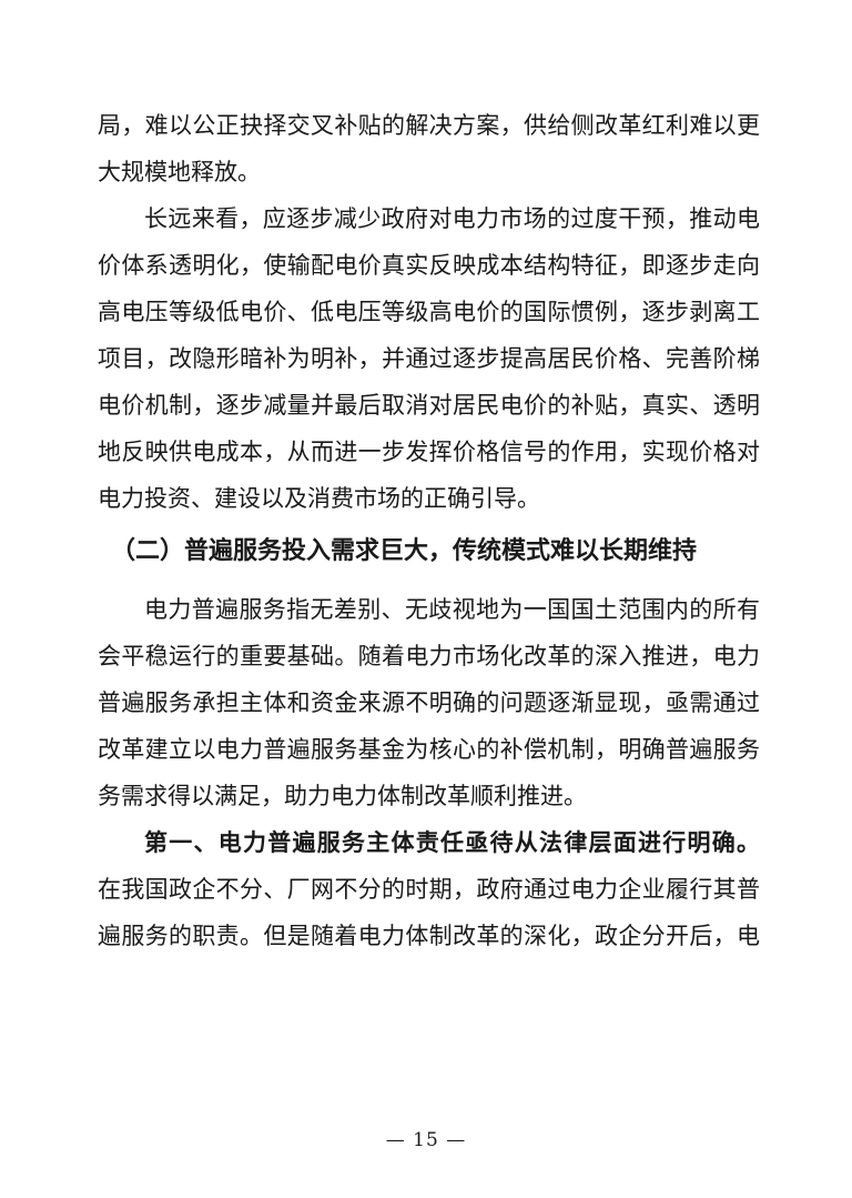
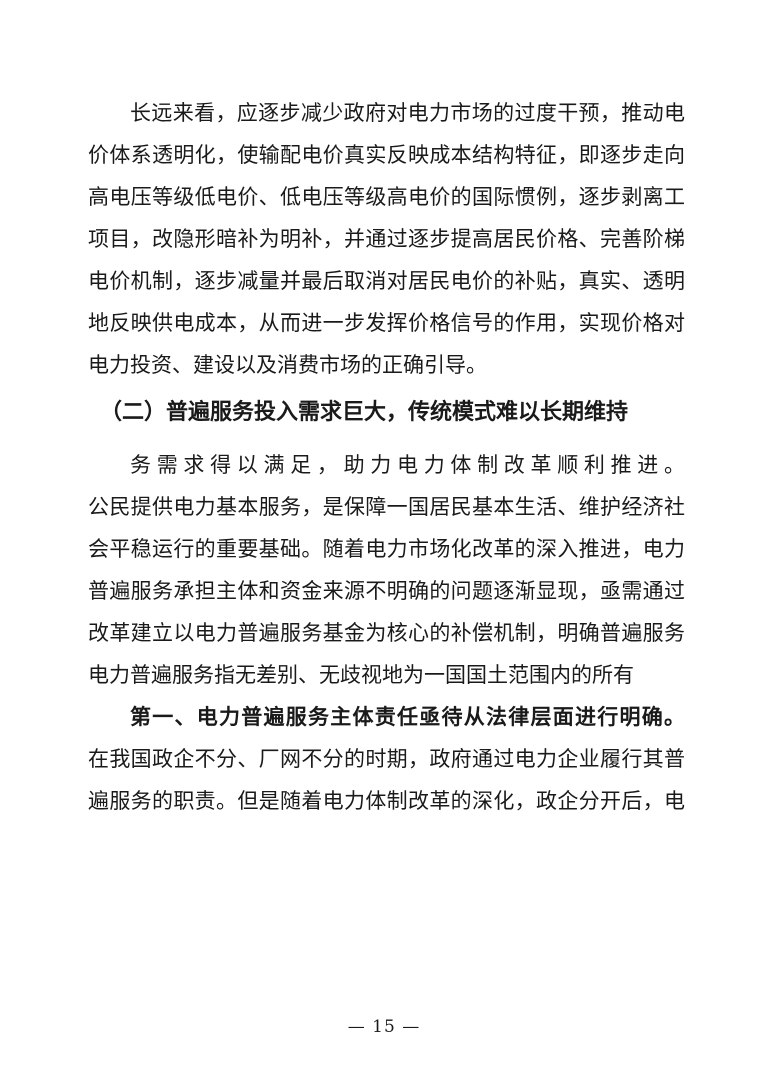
- 局，难以公正抉择交叉补贴的解决方案，供给侧改革红利难以更
- 大规模地释放。
  长远来看，应逐步减少政府对电力市场的过度干预，推动电
  价体系透明化，使输配电价真实反映成本结构特征，即逐步走向
  高电压等级低电价、低电压等级高电价的国际惯例，逐步剥离工
  项目，改隐形暗补为明补，并通过逐步提高居民价格、完善阶梯
  电价机制，逐步减量并最后取消对居民电价的补贴，真实、透明
  地反映供电成本，从而进一步发挥价格信号的作用，实现价格对
  电力投资、建设以及消费市场的正确引导。
  （二）普遍服务投入需求巨大，传统模式难以长期维持
- 电力普遍服务指无差别、无歧视地为一国国土范围内的所有
+ 务需求得以满足，助力电力体制改革顺利推进。
+ 公民提供电力基本服务，是保障一国居民基本生活、维护经济社
  会平稳运行的重要基础。随着电力市场化改革的深入推进，电力
  普遍服务承担主体和资金来源不明确的问题逐渐显现，亟需通过
  改革建立以电力普遍服务基金为核心的补偿机制，明确普遍服务
- 务需求得以满足，助力电力体制改革顺利推进。
+ 电力普遍服务指无差别、无歧视地为一国国土范围内的所有
  第一、电力普遍服务主体责任亟待从法律层面进行明确。
  在我国政企不分、厂网不分的时期，政府通过电力企业履行其普
  遍服务的职责。但是随着电力体制改革的深化，政企分开后，电
  — 15 —
